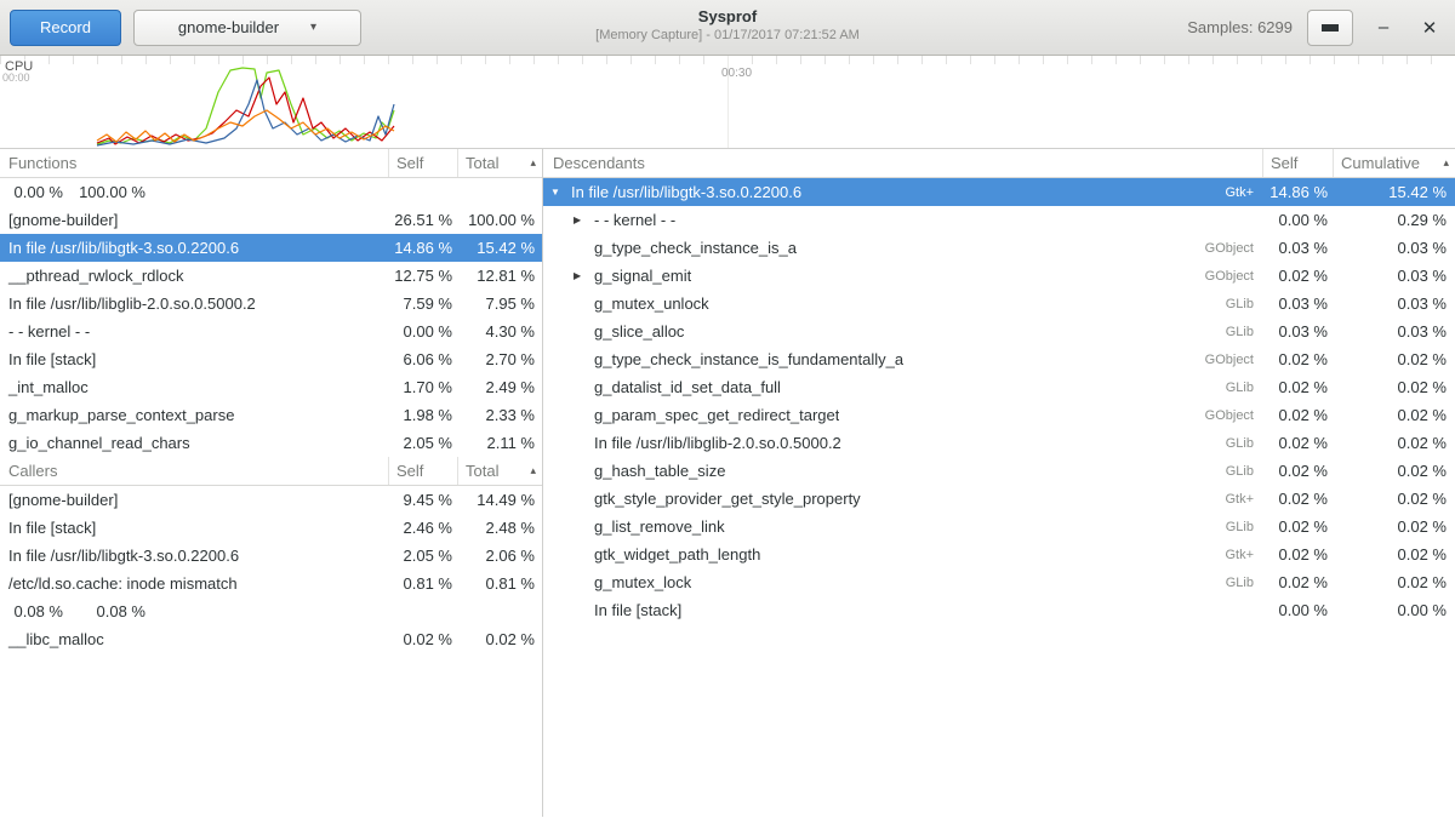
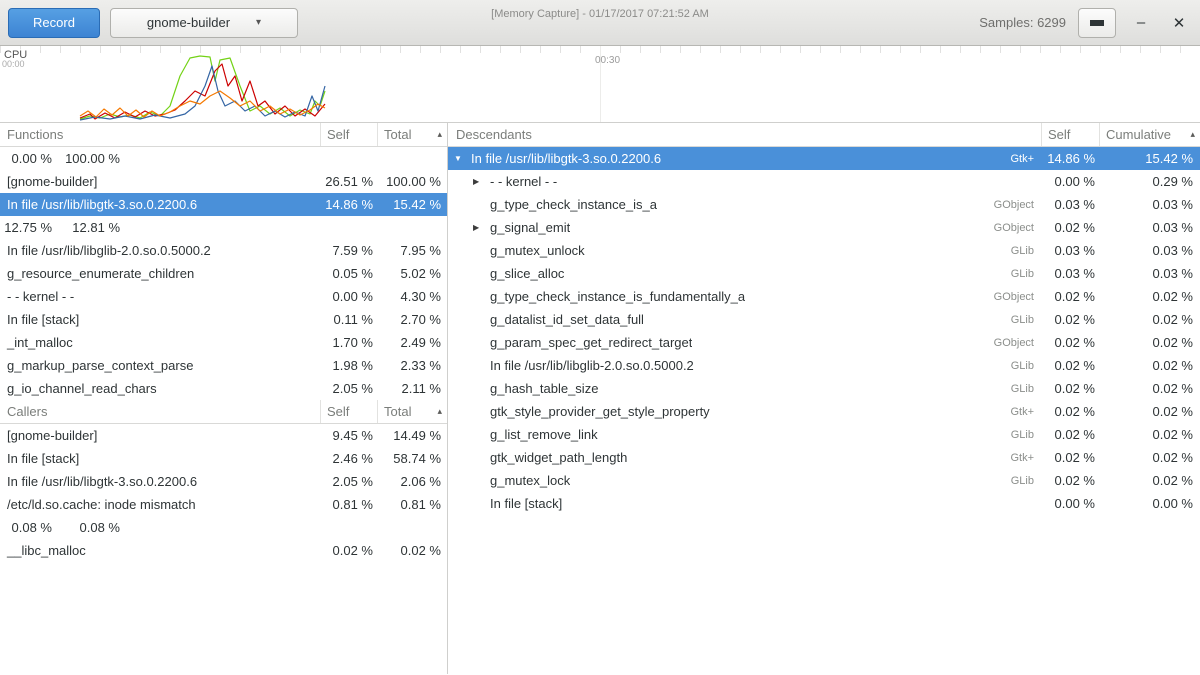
  Record
  gnome-builder
  ▾
- Sysprof
  [Memory Capture] - 01/17/2017 07:21:52 AM
  Samples: 6299
  –
  ✕
  CPU
  00:00
  00:30
  Functions
  Self
  Total
  ▴
  0.00 %
  100.00 %
  [gnome-builder]
  26.51 %
  100.00 %
  In file /usr/lib/libgtk-3.so.0.2200.6
  14.86 %
  15.42 %
- __pthread_rwlock_rdlock
  12.75 %
  12.81 %
  In file /usr/lib/libglib-2.0.so.0.5000.2
  7.59 %
  7.95 %
+ g_resource_enumerate_children
+ 0.05 %
+ 5.02 %
  - - kernel - -
  0.00 %
  4.30 %
  In file [stack]
- 6.06 %
+ 0.11 %
  2.70 %
  _int_malloc
  1.70 %
  2.49 %
  g_markup_parse_context_parse
  1.98 %
  2.33 %
  g_io_channel_read_chars
  2.05 %
  2.11 %
  Callers
  Self
  Total
  ▴
  [gnome-builder]
  9.45 %
  14.49 %
  In file [stack]
  2.46 %
- 2.48 %
+ 58.74 %
  In file /usr/lib/libgtk-3.so.0.2200.6
  2.05 %
  2.06 %
  /etc/ld.so.cache: inode mismatch
  0.81 %
  0.81 %
  0.08 %
  0.08 %
  __libc_malloc
  0.02 %
  0.02 %
  Descendants
  Self
  Cumulative
  ▴
  ▼
  In file /usr/lib/libgtk-3.so.0.2200.6
  Gtk+
  14.86 %
  15.42 %
  ▶
  - - kernel - -
  0.00 %
  0.29 %
  g_type_check_instance_is_a
  GObject
  0.03 %
  0.03 %
  ▶
  g_signal_emit
  GObject
  0.02 %
  0.03 %
  g_mutex_unlock
  GLib
  0.03 %
  0.03 %
  g_slice_alloc
  GLib
  0.03 %
  0.03 %
  g_type_check_instance_is_fundamentally_a
  GObject
  0.02 %
  0.02 %
  g_datalist_id_set_data_full
  GLib
  0.02 %
  0.02 %
  g_param_spec_get_redirect_target
  GObject
  0.02 %
  0.02 %
  In file /usr/lib/libglib-2.0.so.0.5000.2
  GLib
  0.02 %
  0.02 %
  g_hash_table_size
  GLib
  0.02 %
  0.02 %
  gtk_style_provider_get_style_property
  Gtk+
  0.02 %
  0.02 %
  g_list_remove_link
  GLib
  0.02 %
  0.02 %
  gtk_widget_path_length
  Gtk+
  0.02 %
  0.02 %
  g_mutex_lock
  GLib
  0.02 %
  0.02 %
  In file [stack]
  0.00 %
  0.00 %
